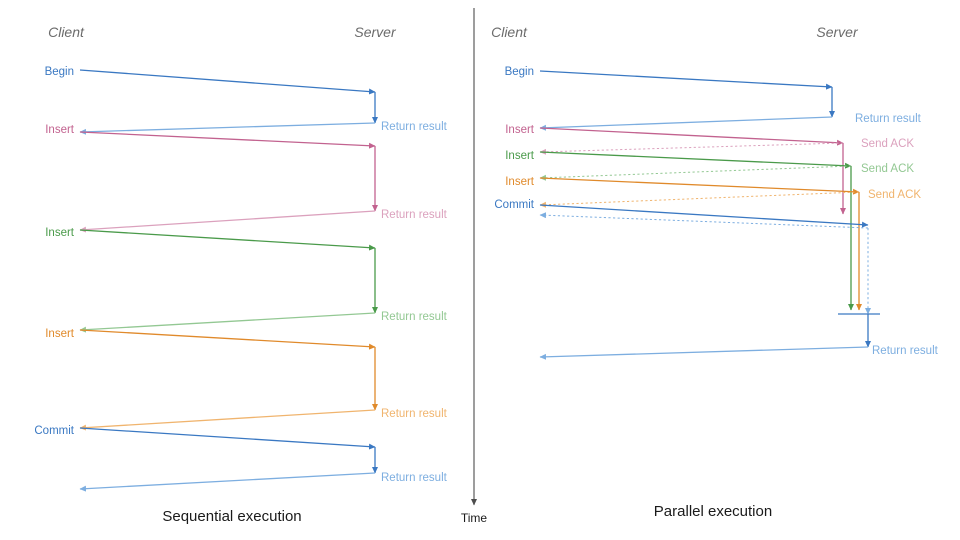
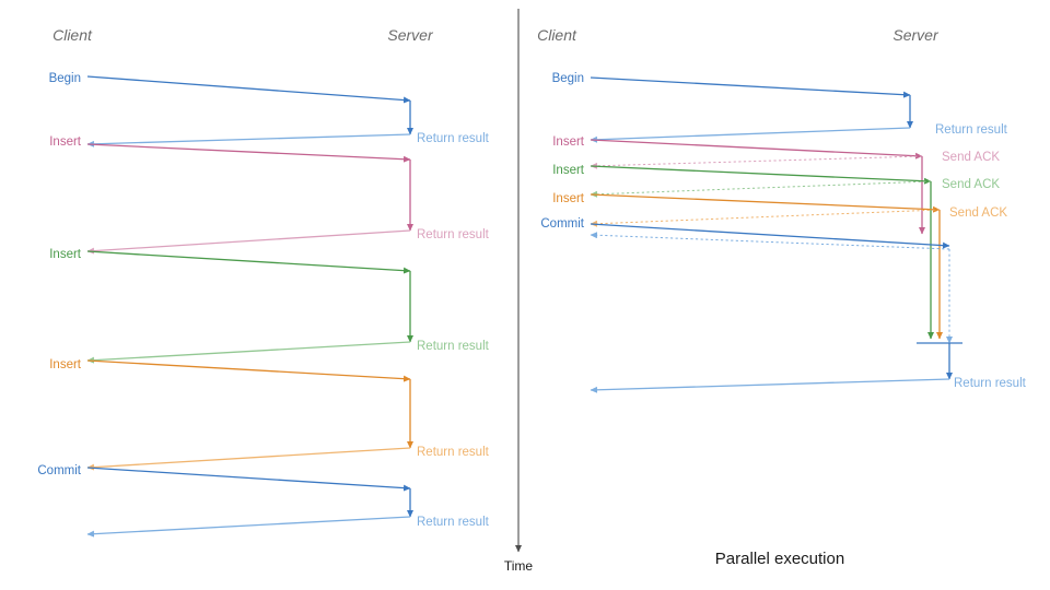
  Client
  Server
  Begin
  Return result
  Insert
  Return result
  Insert
  Return result
  Insert
  Return result
  Commit
  Return result
- Sequential execution
  Client
  Server
  Begin
  Return result
  Insert
  Send ACK
  Insert
  Send ACK
  Insert
  Send ACK
  Commit
  Return result
  Parallel execution
  Time
